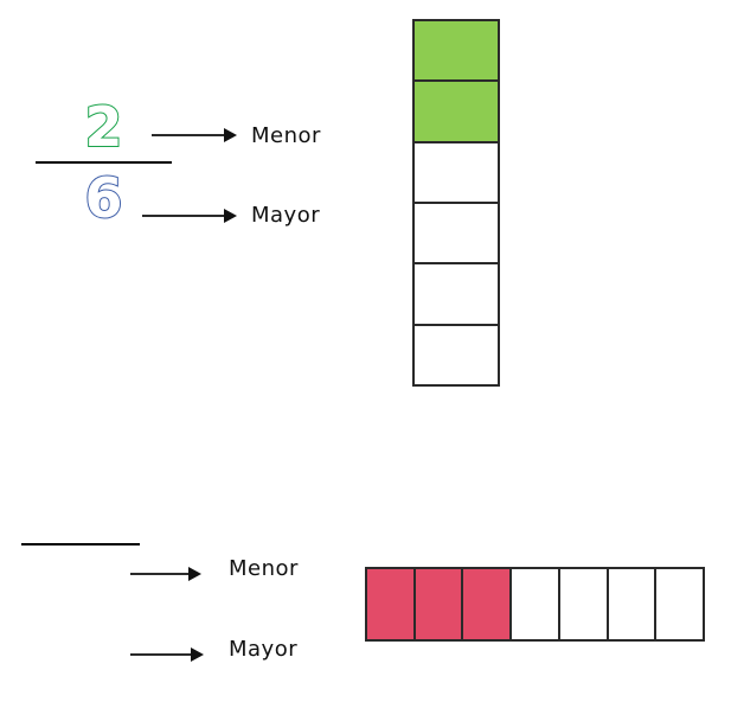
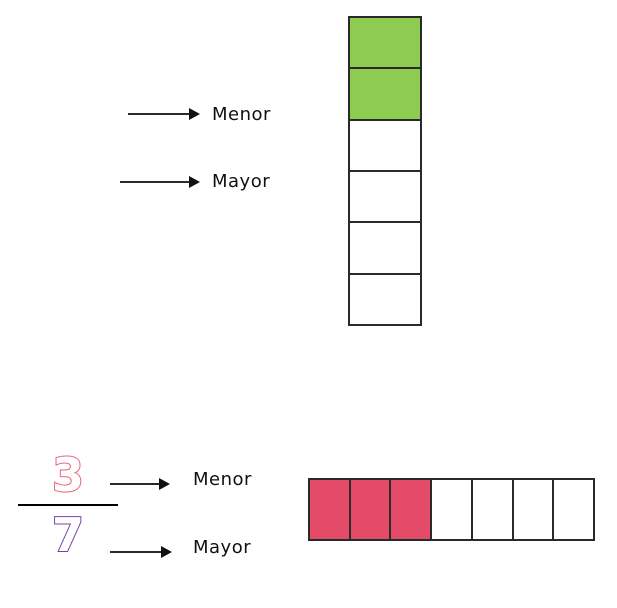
- 2
- 6
  Menor
  Mayor
+ 3
+ 7
  Menor
  Mayor
